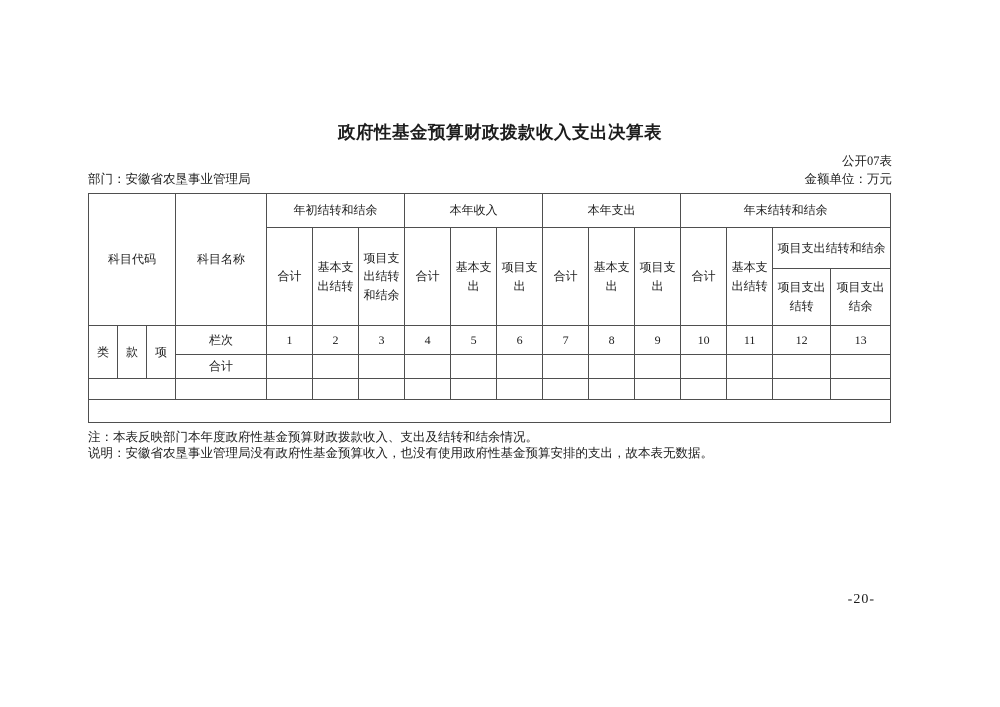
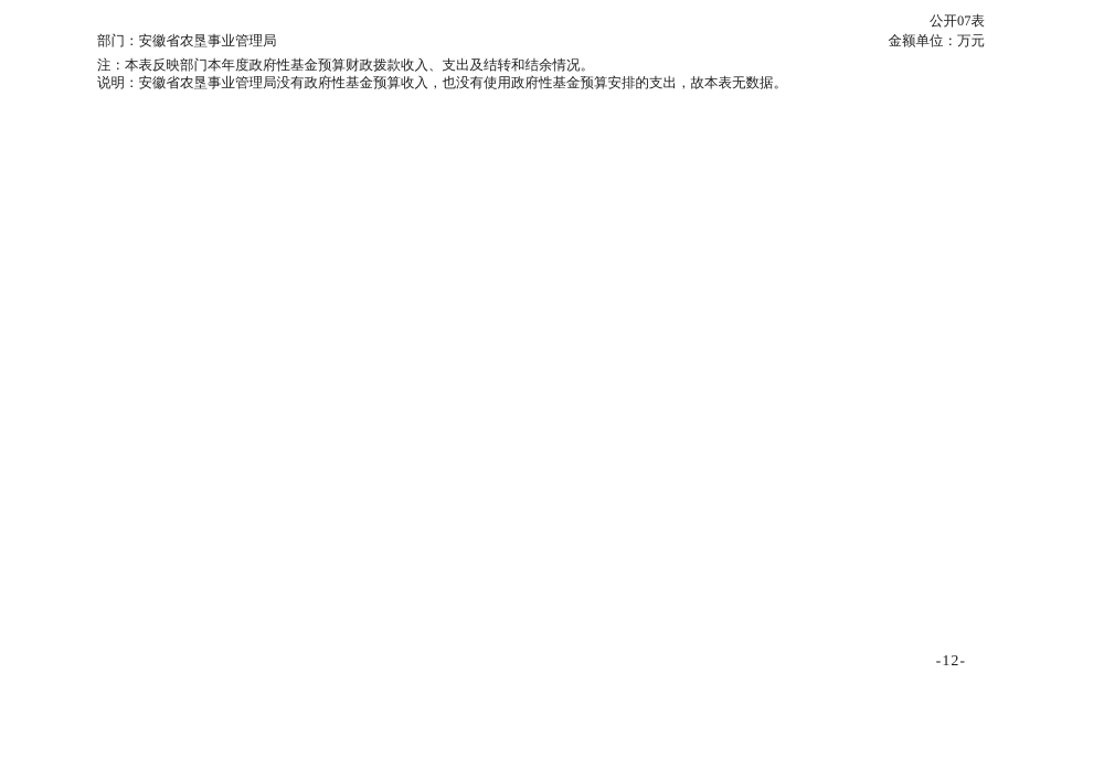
- 政府性基金预算财政拨款收入支出决算表
  公开07表
  部门：安徽省农垦事业管理局
  金额单位：万元
- 科目代码	科目名称	年初结转和结余	本年收入	本年支出	年末结转和结余
- 合计	基本支出结转	项目支出结转和结余	合计	基本支出	项目支出	合计	基本支出	项目支出	合计	基本支出结转	项目支出结转和结余
- 项目支出结转	项目支出结余
- 类	款	项	栏次	1	2	3	4	5	6	7	8	9	10	11	12	13
- 合计
  注：本表反映部门本年度政府性基金预算财政拨款收入、支出及结转和结余情况。
  说明：安徽省农垦事业管理局没有政府性基金预算收入，也没有使用政府性基金预算安排的支出，故本表无数据。
- -20-
+ -12-
